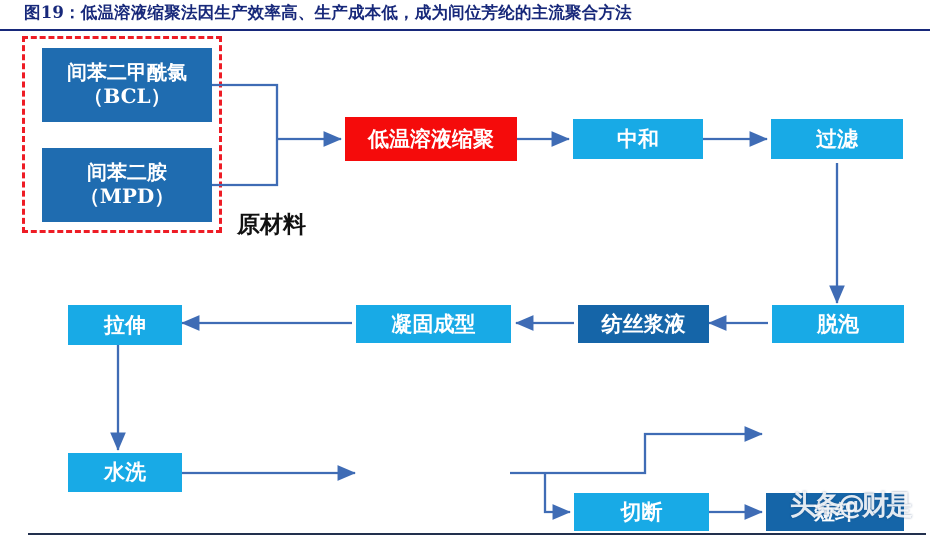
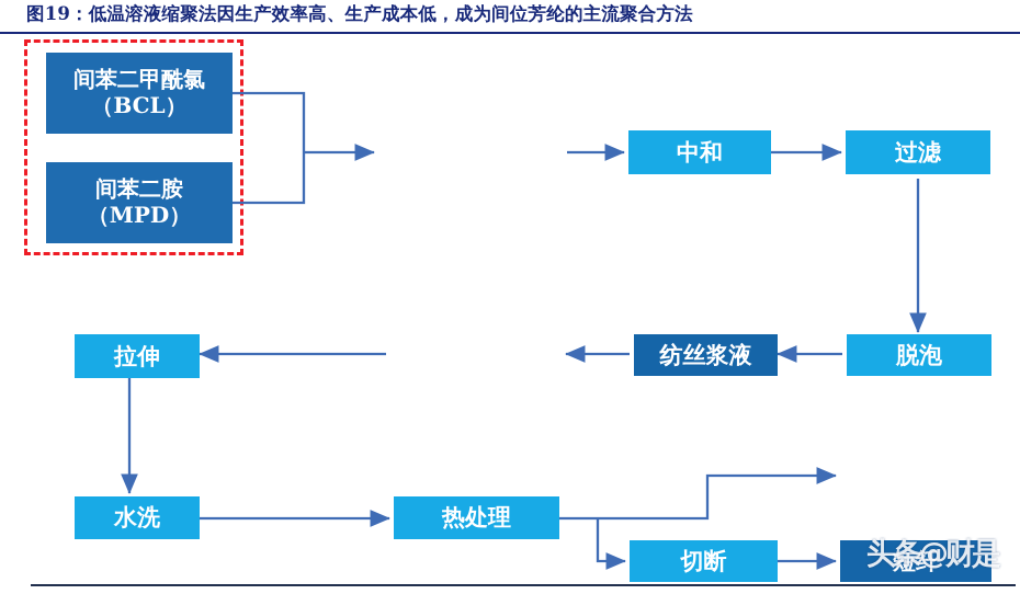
  图19：低温溶液缩聚法因生产效率高、生产成本低，成为间位芳纶的主流聚合方法
  间苯二甲酰氯
  （BCL）
  间苯二胺
  （MPD）
- 原材料
- 低温溶液缩聚
  中和
  过滤
  脱泡
  纺丝浆液
- 凝固成型
  拉伸
  水洗
+ 热处理
  切断
  短纤
  头条@财是
